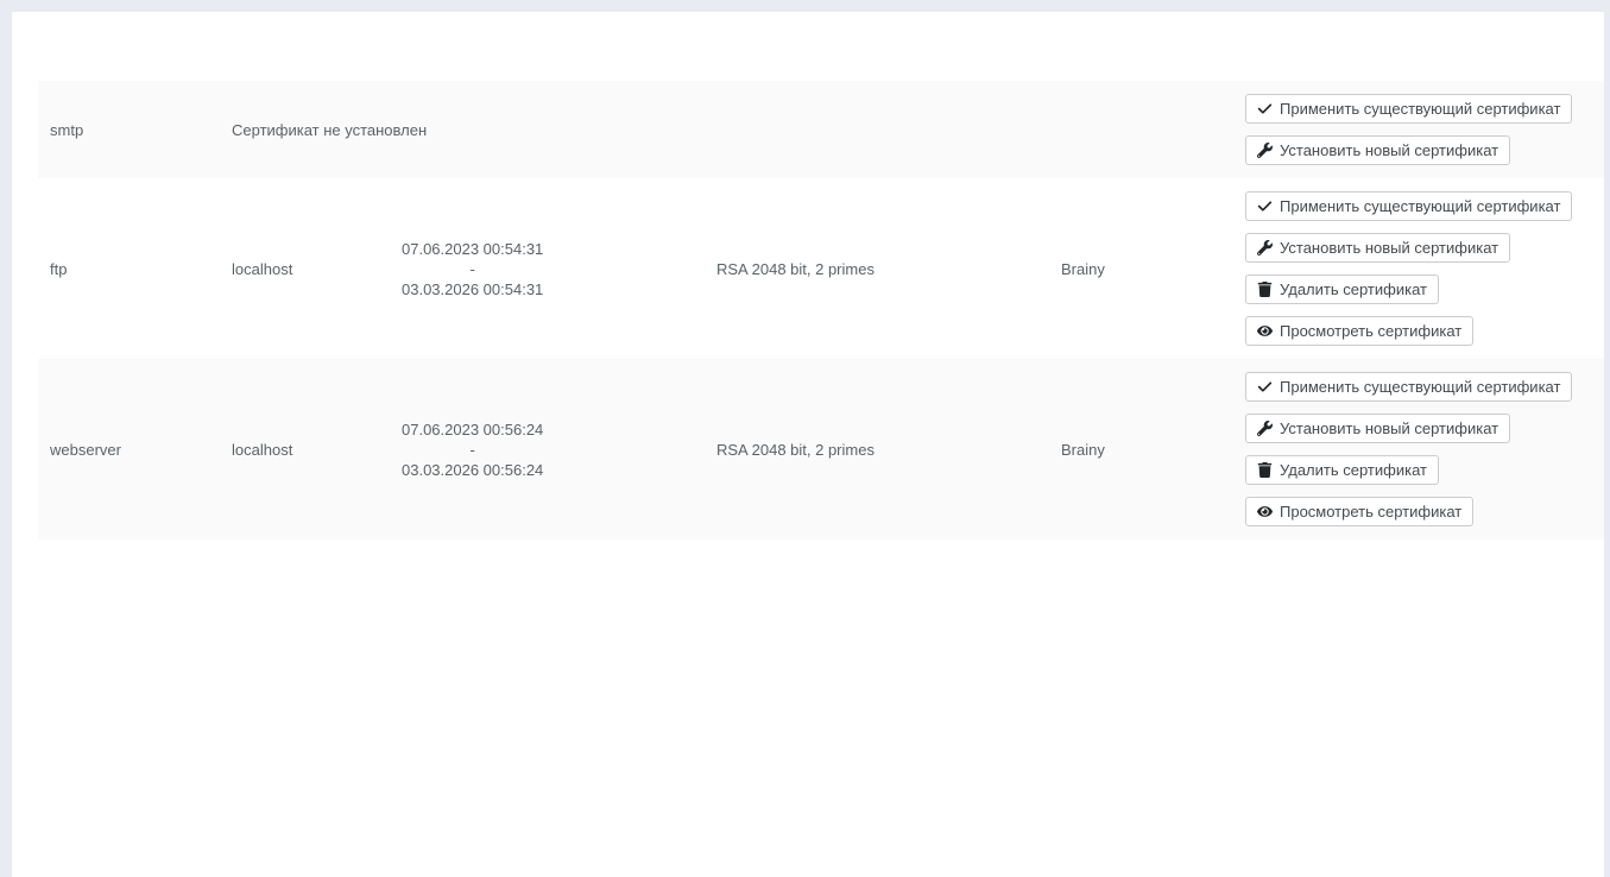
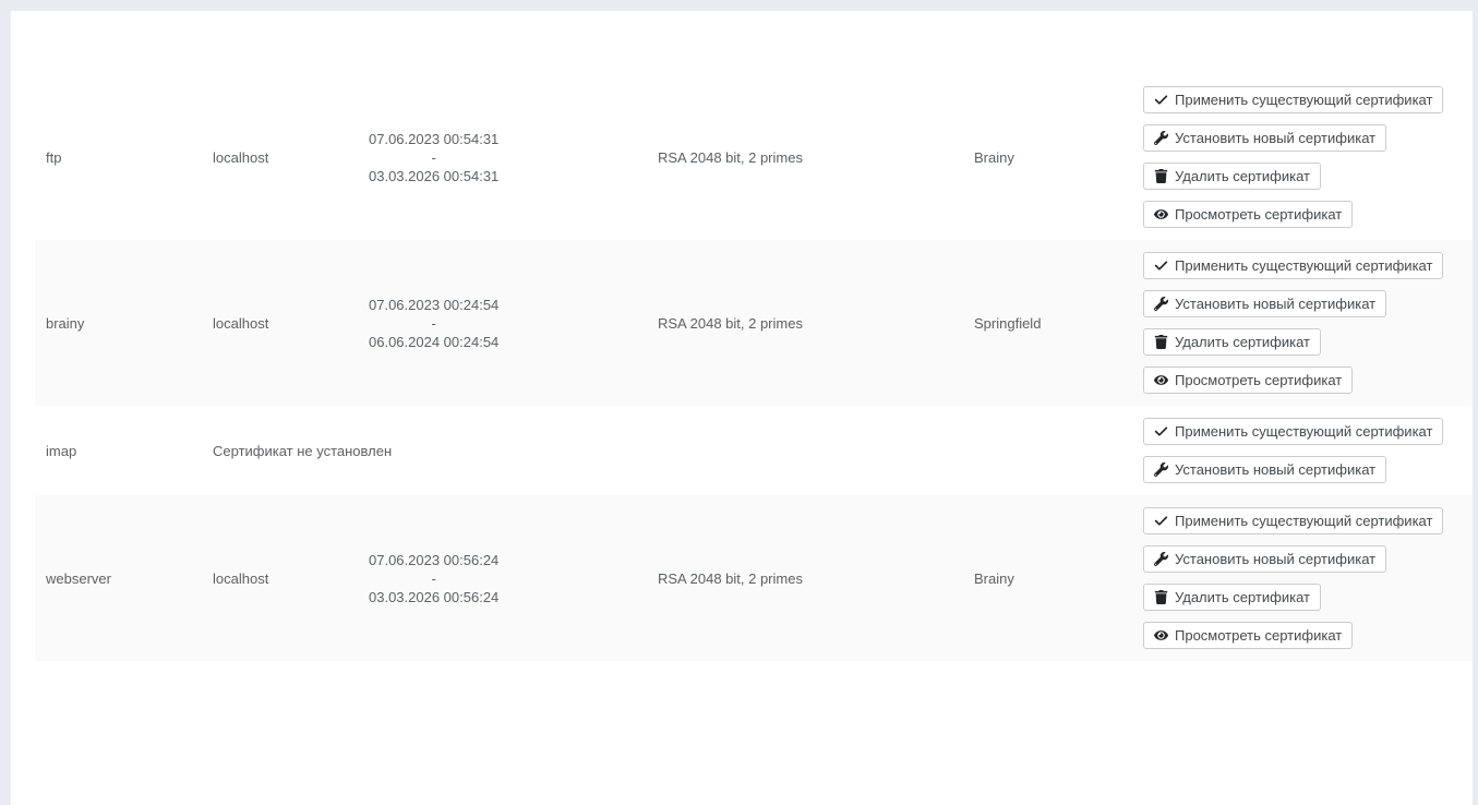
- smtp	Сертификат не установлен				Применить существующий сертификат Установить новый сертификат
  ftp	localhost	07.06.2023 00:54:31 - 03.03.2026 00:54:31	RSA 2048 bit, 2 primes	Brainy	Применить существующий сертификат Установить новый сертификат Удалить сертификат Просмотреть сертификат
+ brainy	localhost	07.06.2023 00:24:54 - 06.06.2024 00:24:54	RSA 2048 bit, 2 primes	Springfield	Применить существующий сертификат Установить новый сертификат Удалить сертификат Просмотреть сертификат
+ imap	Сертификат не установлен				Применить существующий сертификат Установить новый сертификат
  webserver	localhost	07.06.2023 00:56:24 - 03.03.2026 00:56:24	RSA 2048 bit, 2 primes	Brainy	Применить существующий сертификат Установить новый сертификат Удалить сертификат Просмотреть сертификат
